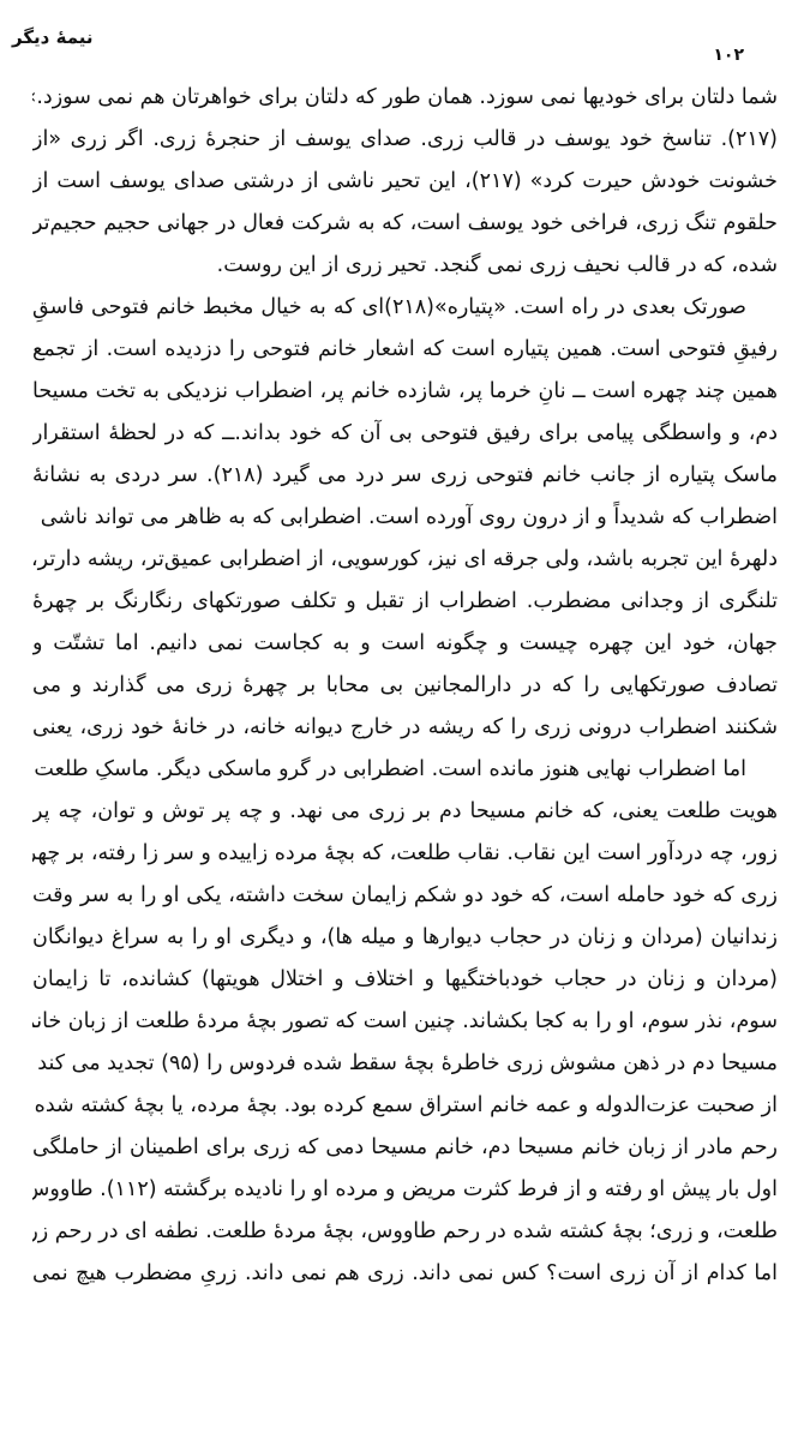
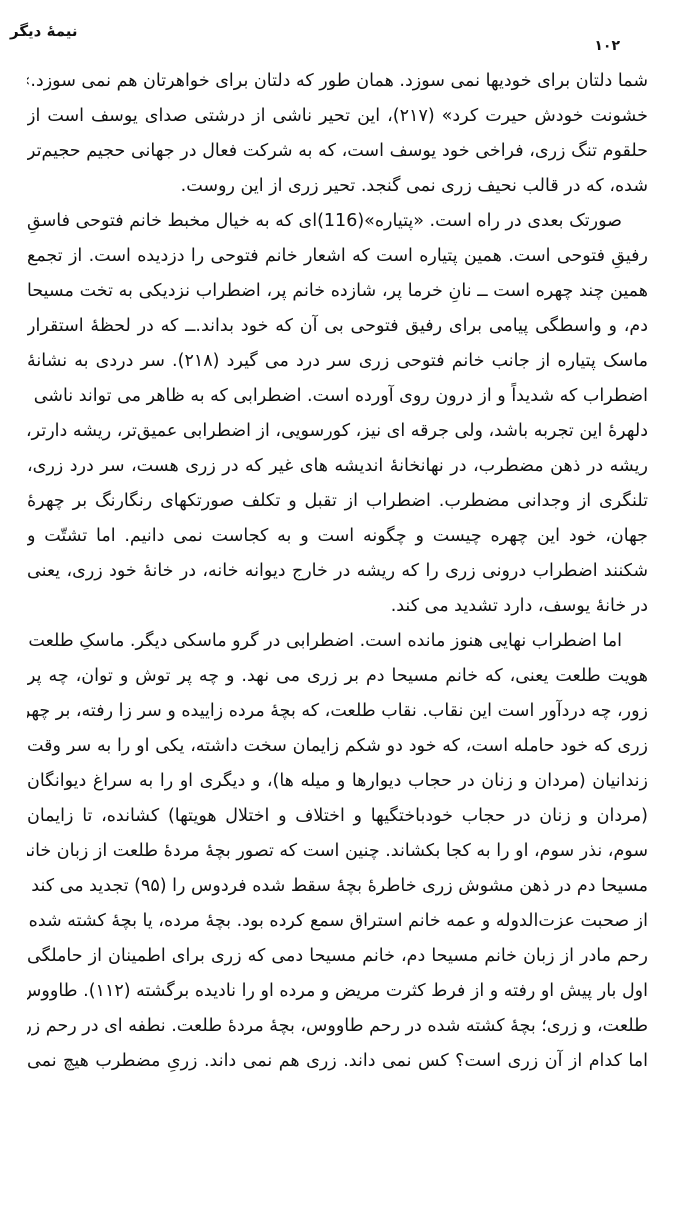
  نیمهٔ دیگر
  ۱۰۲
  شما دلتان برای خودیها نمی سوزد. همان طور که دلتان برای خواهرتان هم نمی سوزد.
- (۲۱۷). تناسخ خود یوسف در قالب زری. صدای یوسف از حنجرهٔ زری. اگر زری «از
  خشونت خودش حیرت کرد» (۲۱۷)، این تحیر ناشی از درشتی صدای یوسف است از
  حلقوم تنگ زری، فراخی خود یوسف است، که به شرکت فعال در جهانی حجیم حجیم‌تر
  شده، که در قالب نحیف زری نمی گنجد. تحیر زری از این روست.
- صورتک بعدی در راه است. «پتیاره»(۲۱۸)ای که به خیال مخبط خانم فتوحی فاسقِ
+ صورتک بعدی در راه است. «پتیاره»(116)ای که به خیال مخبط خانم فتوحی فاسقِ
  رفیقِ فتوحی است. همین پتیاره است که اشعار خانم فتوحی را دزدیده است. از تجمع
  همین چند چهره است ــ نانِ خرما پر، شازده خانم پر، اضطراب نزدیکی به تخت مسیحا
  دم، و واسطگی پیامی برای رفیق فتوحی بی آن که خود بداند.ــ که در لحظهٔ استقرار
  ماسک پتیاره از جانب خانم فتوحی زری سر درد می گیرد (۲۱۸). سر دردی به نشانهٔ
  اضطراب که شدیداً و از درون روی آورده است. اضطرابی که به ظاهر می تواند ناشی
  دلهرهٔ این تجربه باشد، ولی جرقه ای نیز، کورسویی، از اضطرابی عمیق‌تر، ریشه دارتر،
+ ریشه در ذهن مضطرب، در نهانخانهٔ اندیشه های غیر که در زری هست، سر درد زری،
  تلنگری از وجدانی مضطرب. اضطراب از تقبل و تکلف صورتکهای رنگارنگ بر چهرهٔ
  جهان، خود این چهره چیست و چگونه است و به کجاست نمی دانیم. اما تشتّت و
- تصادف صورتکهایی را که در دارالمجانین بی محابا بر چهرهٔ زری می گذارند و می
  شکنند اضطراب درونی زری را که ریشه در خارج دیوانه خانه، در خانهٔ خود زری، یعنی
+ در خانهٔ یوسف، دارد تشدید می کند.
  اما اضطراب نهایی هنوز مانده است. اضطرابی در گرو ماسکی دیگر. ماسکِ طلعت
  هویت طلعت یعنی، که خانم مسیحا دم بر زری می نهد. و چه پر توش و توان، چه پر
  زور، چه دردآور است این نقاب. نقاب طلعت، که بچهٔ مرده زاییده و سر زا رفته، بر چهر
  زری که خود حامله است، که خود دو شکم زایمان سخت داشته، یکی او را به سر وقت
  زندانیان (مردان و زنان در حجاب دیوارها و میله ها)، و دیگری او را به سراغ دیوانگان
  (مردان و زنان در حجاب خودباختگیها و اختلاف و اختلال هویتها) کشانده، تا زایمان
  سوم، نذر سوم، او را به کجا بکشاند. چنین است که تصور بچهٔ مردهٔ طلعت از زبان خان
  مسیحا دم در ذهن مشوش زری خاطرهٔ بچهٔ سقط شده فردوس را (۹۵) تجدید می کند
  از صحبت عزت‌الدوله و عمه خانم استراق سمع کرده بود. بچهٔ مرده، یا بچهٔ کشته شده
  رحم مادر از زبان خانم مسیحا دم، خانم مسیحا دمی که زری برای اطمینان از حاملگی
  اول بار پیش او رفته و از فرط کثرت مریض و مرده او را نادیده برگشته (۱۱۲). طاووس
  طلعت، و زری؛ بچهٔ کشته شده در رحم طاووس، بچهٔ مردهٔ طلعت. نطفه ای در رحم زر
  اما کدام از آن زری است؟ کس نمی داند. زری هم نمی داند. زریِ مضطرب هیچ نمی
